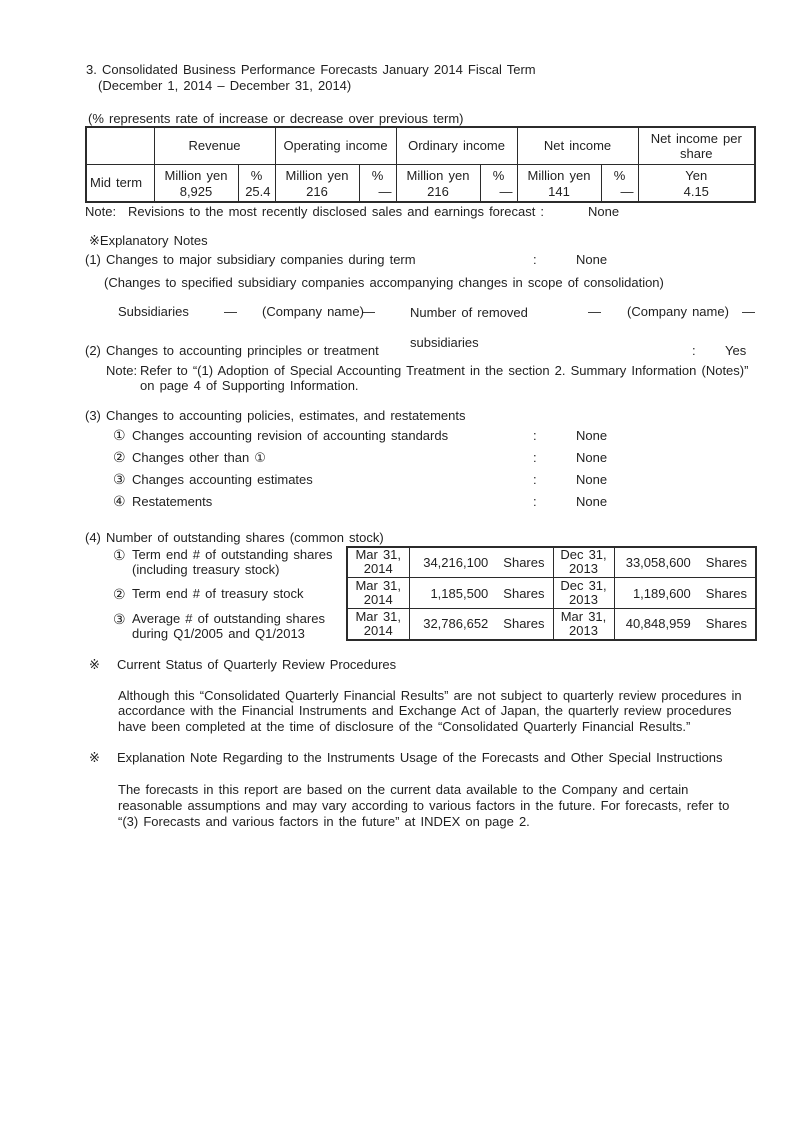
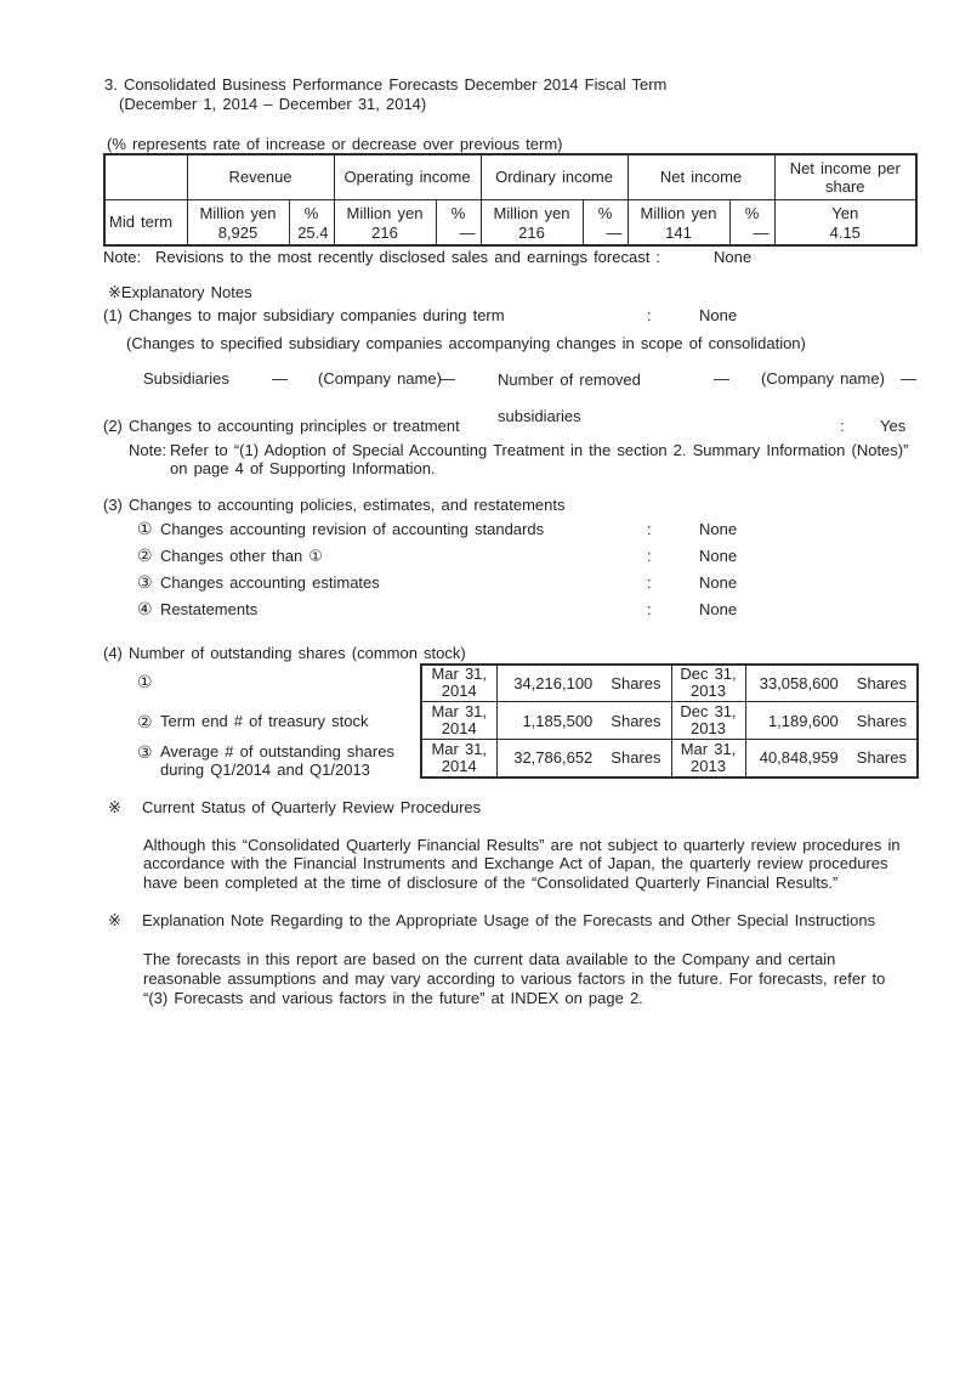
- 3. Consolidated Business Performance Forecasts January 2014 Fiscal Term
+ 3. Consolidated Business Performance Forecasts December 2014 Fiscal Term
  (December 1, 2014 – December 31, 2014)
  (% represents rate of increase or decrease over previous term)
  	Revenue	Operating income	Ordinary income	Net income	Net income per share
  Mid term	Million yen 8,925	% 25.4	Million yen 216	% —	Million yen 216	% —	Million yen 141	% —	Yen 4.15
  Note: Revisions to the most recently disclosed sales and earnings forecast :
  None
  ※Explanatory Notes
  (1) Changes to major subsidiary companies during term
  :
  None
  (Changes to specified subsidiary companies accompanying changes in scope of consolidation)
  Subsidiaries
  —
  (Company name)
  —
  Number of removed
  subsidiaries
  —
  (Company name)
  —
  (2) Changes to accounting principles or treatment
  :
  Yes
  Note: Refer to “(1) Adoption of Special Accounting Treatment in the section 2. Summary Information (Notes)”
  on page 4 of Supporting Information.
  (3) Changes to accounting policies, estimates, and restatements
  ① Changes accounting revision of accounting standards
  :
  None
  ② Changes other than ①
  :
  None
  ③ Changes accounting estimates
  :
  None
  ④ Restatements
  :
  None
  (4) Number of outstanding shares (common stock)
  ①
- Term end # of outstanding shares
- (including treasury stock)
  ②
  Term end # of treasury stock
  ③
  Average # of outstanding shares
- during Q1/2005 and Q1/2013
+ during Q1/2014 and Q1/2013
  Mar 31, 2014	34,216,100 Shares	Dec 31, 2013	33,058,600 Shares
  Mar 31, 2014	1,185,500 Shares	Dec 31, 2013	1,189,600 Shares
  Mar 31, 2014	32,786,652 Shares	Mar 31, 2013	40,848,959 Shares
  ※ Current Status of Quarterly Review Procedures
  Although this “Consolidated Quarterly Financial Results” are not subject to quarterly review procedures in
  accordance with the Financial Instruments and Exchange Act of Japan, the quarterly review procedures
  have been completed at the time of disclosure of the “Consolidated Quarterly Financial Results.”
- ※ Explanation Note Regarding to the Instruments Usage of the Forecasts and Other Special Instructions
+ ※ Explanation Note Regarding to the Appropriate Usage of the Forecasts and Other Special Instructions
  The forecasts in this report are based on the current data available to the Company and certain
  reasonable assumptions and may vary according to various factors in the future. For forecasts, refer to
  “(3) Forecasts and various factors in the future” at INDEX on page 2.
